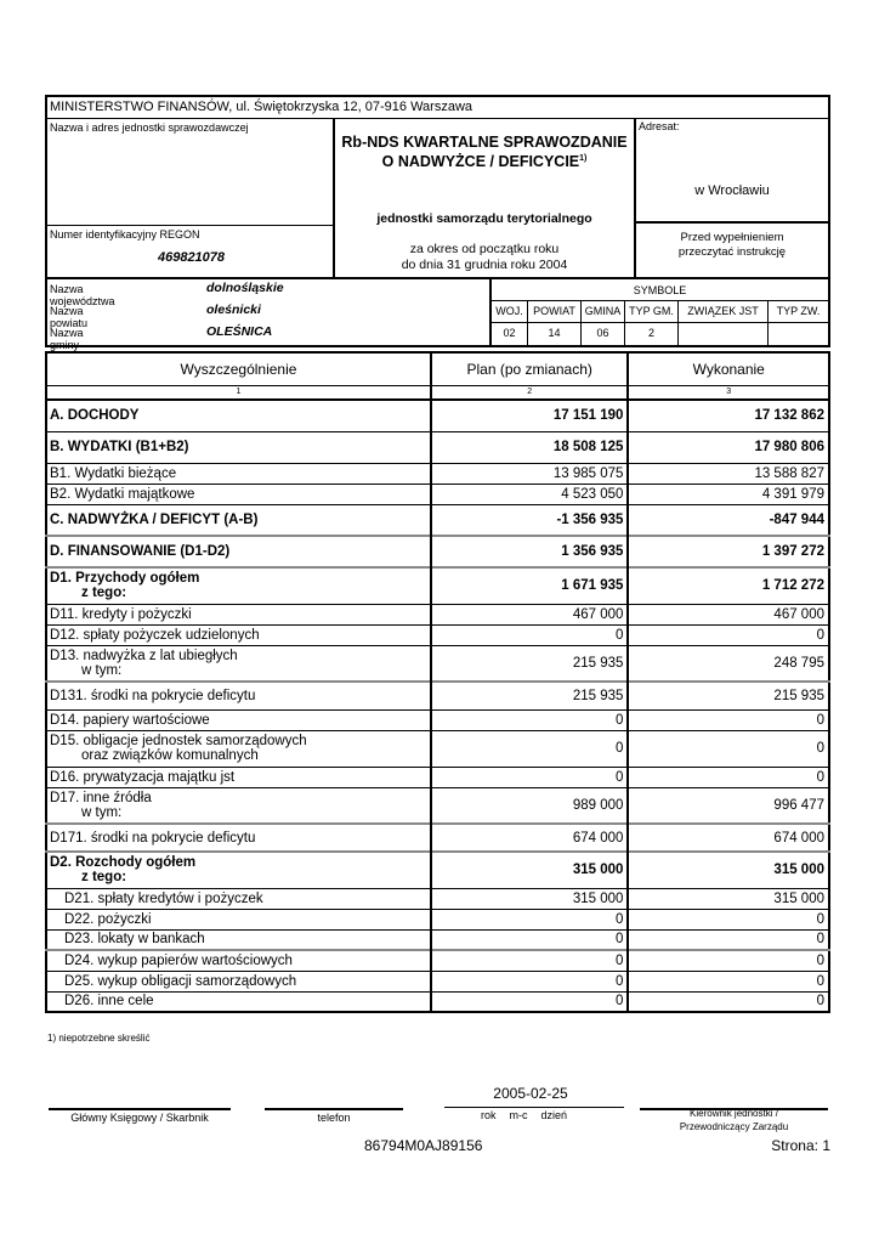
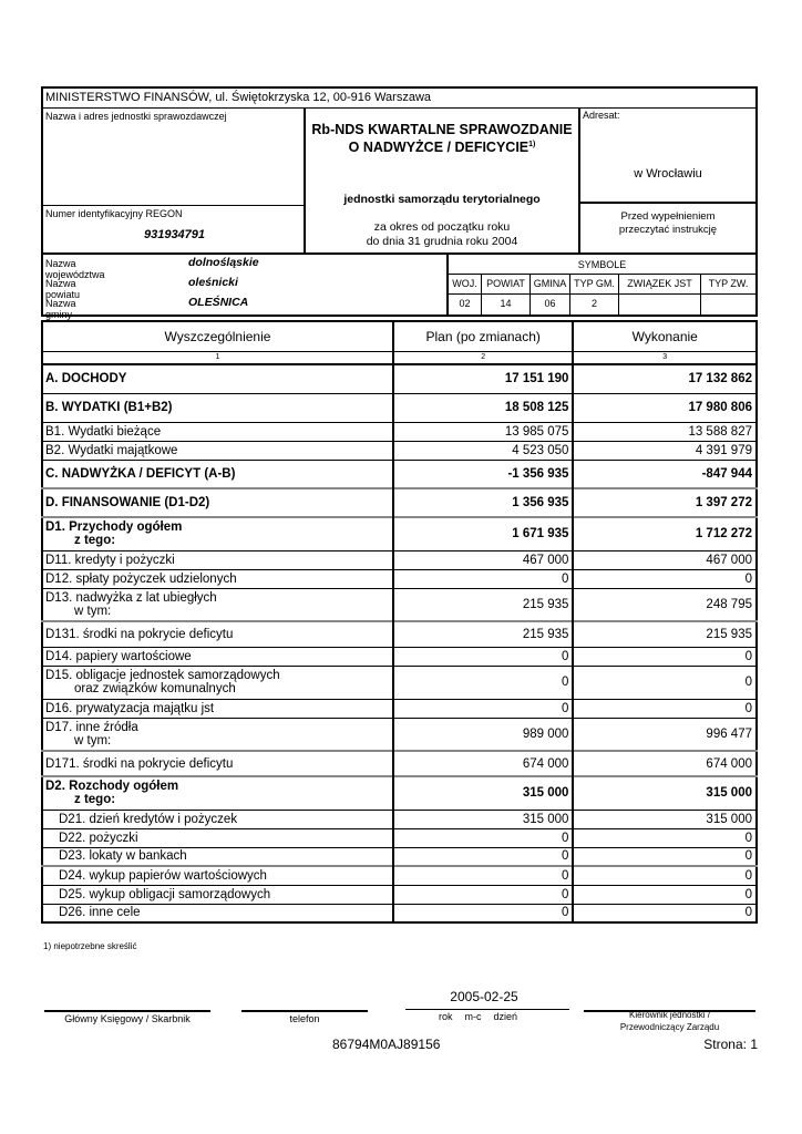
- MINISTERSTWO FINANSÓW, ul. Świętokrzyska 12, 07-916 Warszawa
+ MINISTERSTWO FINANSÓW, ul. Świętokrzyska 12, 00-916 Warszawa
  Nazwa i adres jednostki sprawozdawczej
  Numer identyfikacyjny REGON
- 469821078
+ 931934791
  Rb-NDS KWARTALNE SPRAWOZDANIE
  O NADWYŻCE / DEFICYCIE
  jednostki samorządu terytorialnego
  za okres od początku roku
  do dnia 31 grudnia roku 2004
  Adresat:
  w Wrocławiu
  Przed wypełnieniem
  przeczytać instrukcję
  Nazwa województwa
  dolnośląskie
  Nazwa powiatu
  oleśnicki
  Nazwa gminy
  OLEŚNICA
  SYMBOLE
  WOJ.
  POWIAT
  GMINA
  TYP GM.
  ZWIĄZEK JST
  TYP ZW.
  02
  14
  06
  2
  Wyszczególnienie	Plan (po zmianach)	Wykonanie
  A. DOCHODY	17 151 190	17 132 862
  B. WYDATKI (B1+B2)	18 508 125	17 980 806
  B1. Wydatki bieżące	13 985 075	13 588 827
  B2. Wydatki majątkowe	4 523 050	4 391 979
  C. NADWYŻKA / DEFICYT (A-B)	-1 356 935	-847 944
  D. FINANSOWANIE (D1-D2)	1 356 935	1 397 272
  D1. Przychody ogółemz tego:	1 671 935	1 712 272
  D11. kredyty i pożyczki	467 000	467 000
  D12. spłaty pożyczek udzielonych	0	0
  D13. nadwyżka z lat ubiegłychw tym:	215 935	248 795
  D131. środki na pokrycie deficytu	215 935	215 935
  D14. papiery wartościowe	0	0
  D15. obligacje jednostek samorządowychoraz związków komunalnych	0	0
  D16. prywatyzacja majątku jst	0	0
  D17. inne źródław tym:	989 000	996 477
  D171. środki na pokrycie deficytu	674 000	674 000
  D2. Rozchody ogółemz tego:	315 000	315 000
- D21. spłaty kredytów i pożyczek	315 000	315 000
+ D21. dzień kredytów i pożyczek	315 000	315 000
  D22. pożyczki	0	0
  D23. lokaty w bankach	0	0
  D24. wykup papierów wartościowych	0	0
  D25. wykup obligacji samorządowych	0	0
  D26. inne cele	0	0
  1) niepotrzebne skreślić
  Główny Księgowy / Skarbnik
  telefon
  2005-02-25
  rok m-c dzień
  Kierownik jednostki /
  Przewodniczący Zarządu
  86794M0AJ89156
  Strona: 1
